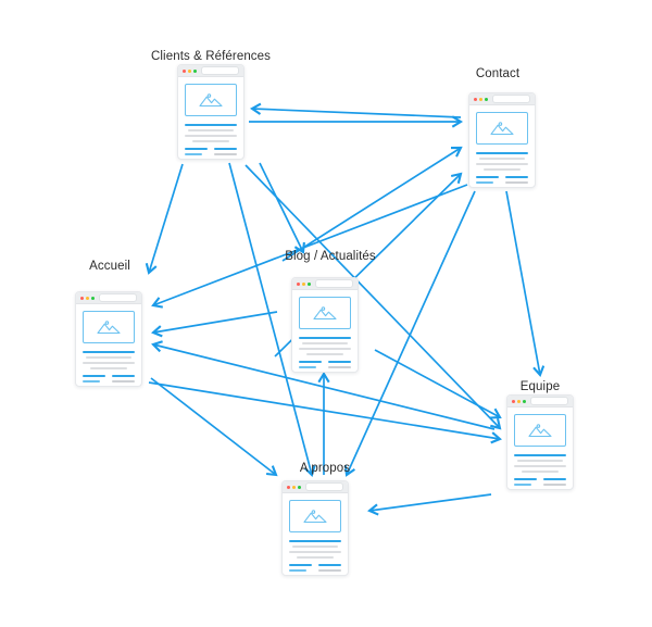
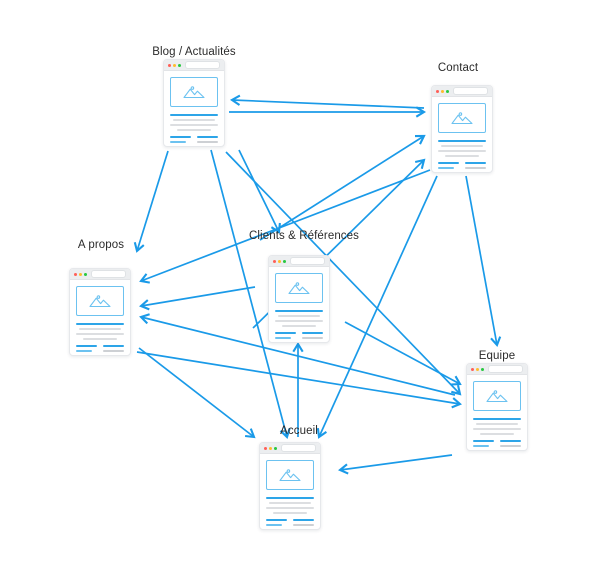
- Clients & Références
+ Blog / Actualités
  Contact
- Accueil
+ A propos
- Blog / Actualités
+ Clients & Références
  Equipe
- A propos
+ Accueil
